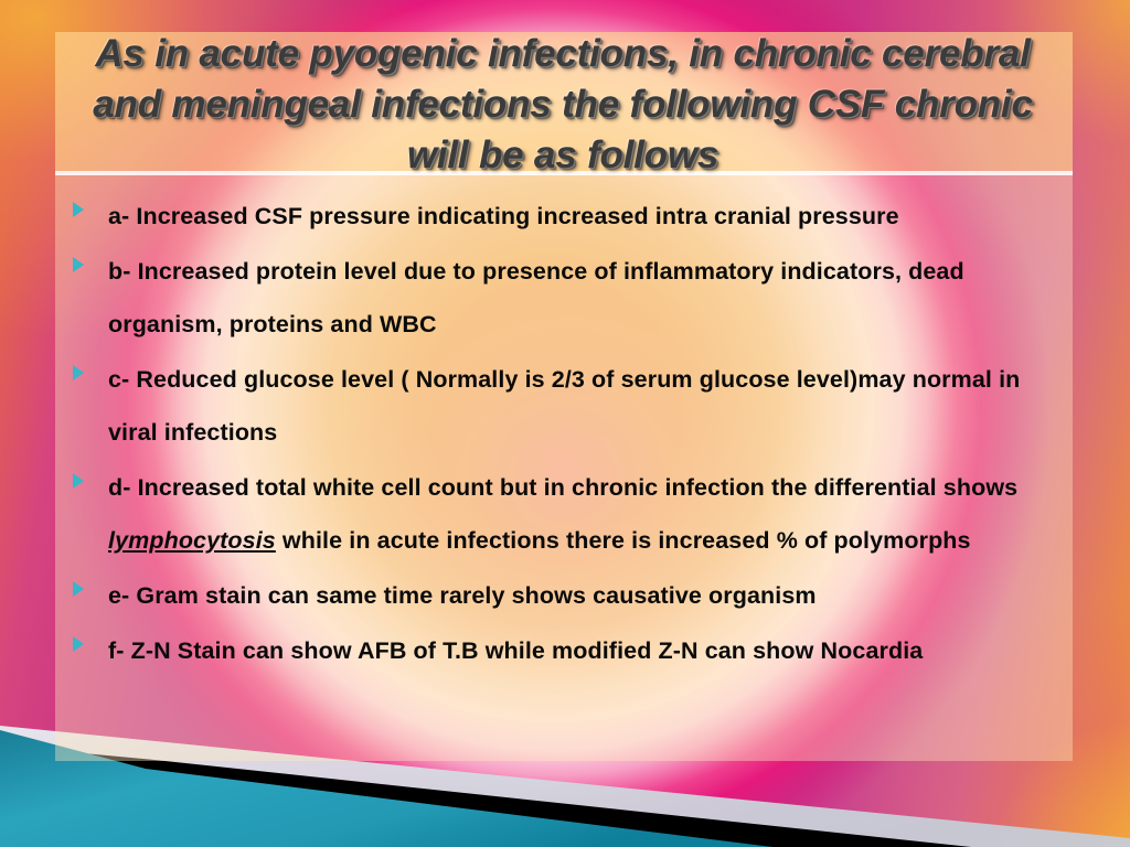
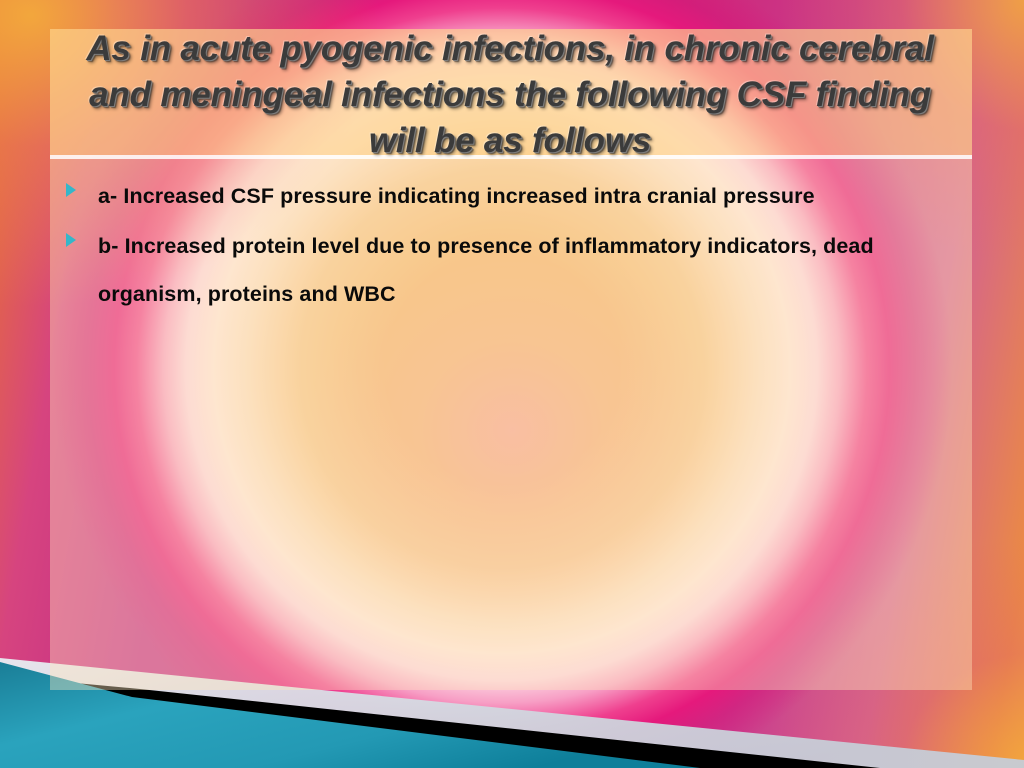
- As in acute pyogenic infections, in chronic cerebral and meningeal infections the following CSF chronic will be as follows
+ As in acute pyogenic infections, in chronic cerebral and meningeal infections the following CSF finding will be as follows
  a- Increased CSF pressure indicating increased intra cranial pressure
  b- Increased protein level due to presence of inflammatory indicators, dead organism, proteins and WBC
- c- Reduced glucose level ( Normally is 2/3 of serum glucose level)may normal in viral infections
- d- Increased total white cell count but in chronic infection the differential shows lymphocytosis while in acute infections there is increased % of polymorphs
- e- Gram stain can same time rarely shows causative organism
- f- Z-N Stain can show AFB of T.B while modified Z-N can show Nocardia
